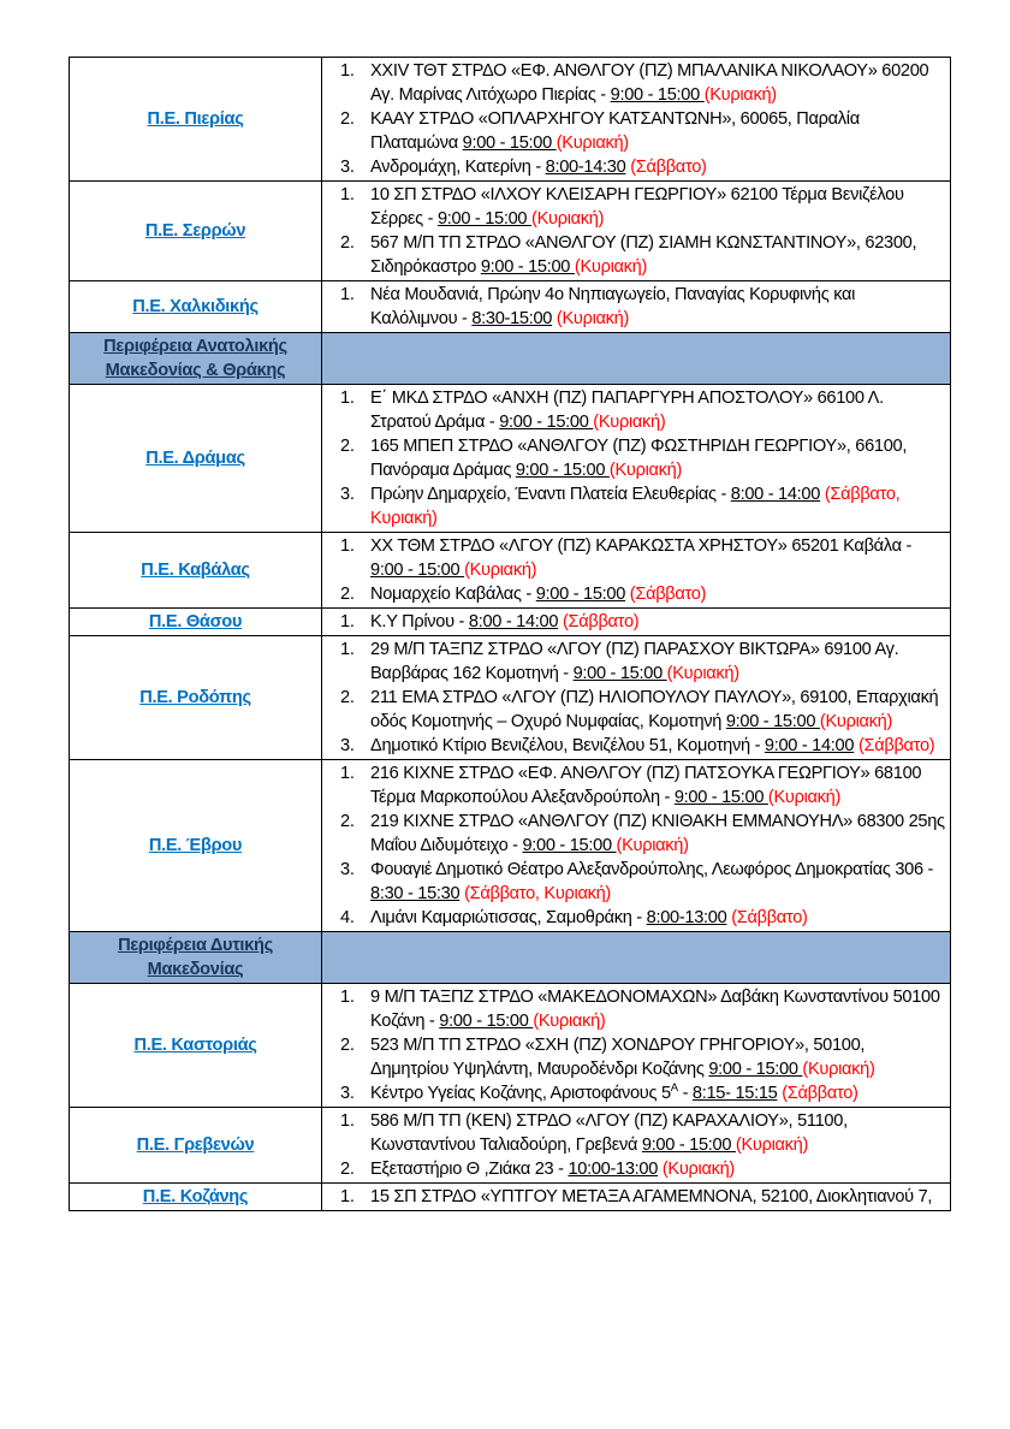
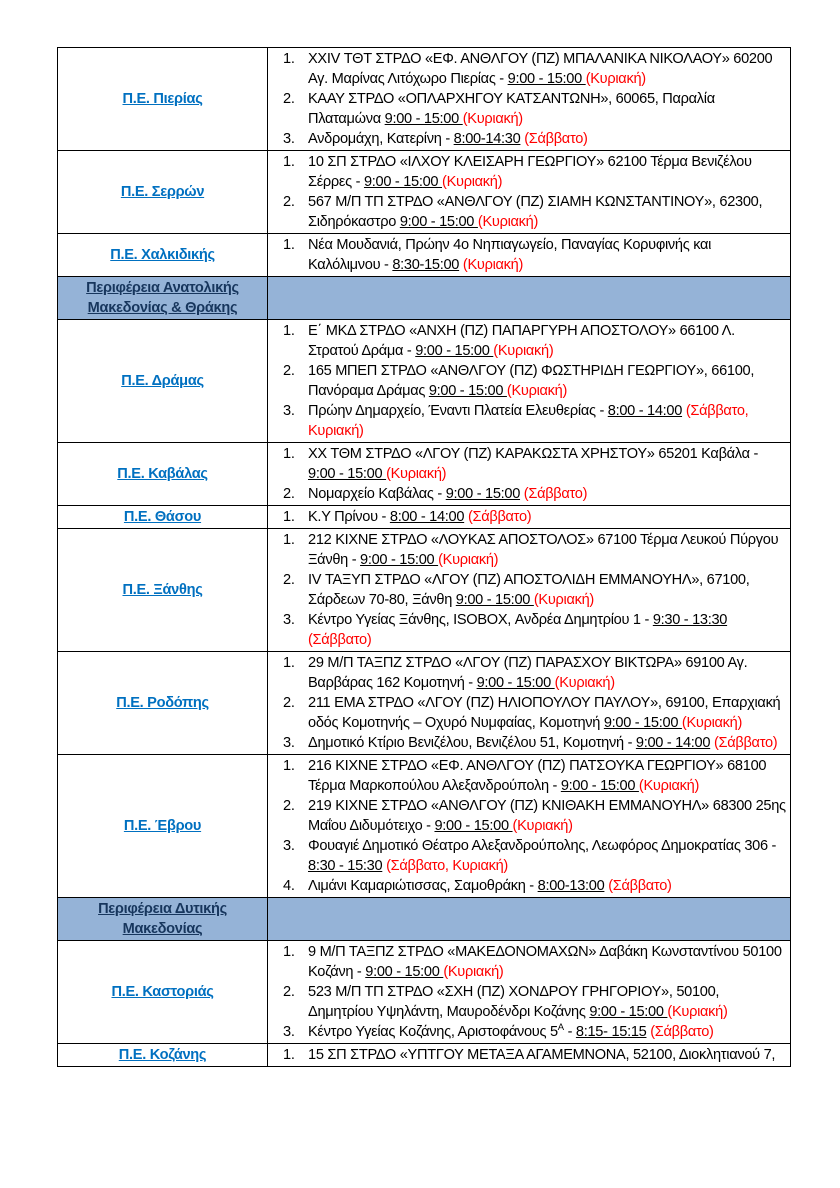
  Π.Ε. Πιερίας	1. XXIV ΤΘΤ ΣΤΡΔΟ «ΕΦ. ΑΝΘΛΓΟΥ (ΠΖ) ΜΠΑΛΑΝΙΚΑ ΝΙΚΟΛΑΟΥ» 60200 Αγ. Μαρίνας Λιτόχωρο Πιερίας - 9:00 - 15:00 (Κυριακή)2. ΚΑΑΥ ΣΤΡΔΟ «ΟΠΛΑΡΧΗΓΟΥ ΚΑΤΣΑΝΤΩΝΗ», 60065, Παραλία Πλαταμώνα 9:00 - 15:00 (Κυριακή)3. Ανδρομάχη, Κατερίνη - 8:00-14:30 (Σάββατο)
  Π.Ε. Σερρών	1. 10 ΣΠ ΣΤΡΔΟ «ΙΛΧΟΥ ΚΛΕΙΣΑΡΗ ΓΕΩΡΓΙΟΥ» 62100 Τέρμα Βενιζέλου Σέρρες - 9:00 - 15:00 (Κυριακή)2. 567 Μ/Π ΤΠ ΣΤΡΔΟ «ΑΝΘΛΓΟΥ (ΠΖ) ΣΙΑΜΗ ΚΩΝΣΤΑΝΤΙΝΟΥ», 62300, Σιδηρόκαστρο 9:00 - 15:00 (Κυριακή)
  Π.Ε. Χαλκιδικής	1. Νέα Μουδανιά, Πρώην 4ο Νηπιαγωγείο, Παναγίας Κορυφινής και Καλόλιμνου - 8:30-15:00 (Κυριακή)
  Περιφέρεια Ανατολικής Μακεδονίας & Θράκης
  Π.Ε. Δράμας	1. Ε΄ ΜΚΔ ΣΤΡΔΟ «ΑΝΧΗ (ΠΖ) ΠΑΠΑΡΓΥΡΗ ΑΠΟΣΤΟΛΟΥ» 66100 Λ. Στρατού Δράμα - 9:00 - 15:00 (Κυριακή)2. 165 ΜΠΕΠ ΣΤΡΔΟ «ΑΝΘΛΓΟΥ (ΠΖ) ΦΩΣΤΗΡΙΔΗ ΓΕΩΡΓΙΟΥ», 66100, Πανόραμα Δράμας 9:00 - 15:00 (Κυριακή)3. Πρώην Δημαρχείο, Έναντι Πλατεία Ελευθερίας - 8:00 - 14:00 (Σάββατο, Κυριακή)
  Π.Ε. Καβάλας	1. ΧΧ ΤΘΜ ΣΤΡΔΟ «ΛΓΟΥ (ΠΖ) ΚΑΡΑΚΩΣΤΑ ΧΡΗΣΤΟΥ» 65201 Καβάλα - 9:00 - 15:00 (Κυριακή)2. Νομαρχείο Καβάλας - 9:00 - 15:00 (Σάββατο)
  Π.Ε. Θάσου	1. Κ.Υ Πρίνου - 8:00 - 14:00 (Σάββατο)
+ Π.Ε. Ξάνθης	1. 212 ΚΙΧΝΕ ΣΤΡΔΟ «ΛΟΥΚΑΣ ΑΠΟΣΤΟΛΟΣ» 67100 Τέρμα Λευκού Πύργου Ξάνθη - 9:00 - 15:00 (Κυριακή)2. IV ΤΑΞΥΠ ΣΤΡΔΟ «ΛΓΟΥ (ΠΖ) ΑΠΟΣΤΟΛΙΔΗ ΕΜΜΑΝΟΥΗΛ», 67100, Σάρδεων 70-80, Ξάνθη 9:00 - 15:00 (Κυριακή)3. Κέντρο Υγείας Ξάνθης, ISOBOX, Ανδρέα Δημητρίου 1 - 9:30 - 13:30 (Σάββατο)
  Π.Ε. Ροδόπης	1. 29 Μ/Π ΤΑΞΠΖ ΣΤΡΔΟ «ΛΓΟΥ (ΠΖ) ΠΑΡΑΣΧΟΥ ΒΙΚΤΩΡΑ» 69100 Αγ. Βαρβάρας 162 Κομοτηνή - 9:00 - 15:00 (Κυριακή)2. 211 ΕΜΑ ΣΤΡΔΟ «ΛΓΟΥ (ΠΖ) ΗΛΙΟΠΟΥΛΟΥ ΠΑΥΛΟΥ», 69100, Επαρχιακή οδός Κομοτηνής – Οχυρό Νυμφαίας, Κομοτηνή 9:00 - 15:00 (Κυριακή)3. Δημοτικό Κτίριο Βενιζέλου, Βενιζέλου 51, Κομοτηνή - 9:00 - 14:00 (Σάββατο)
  Π.Ε. Έβρου	1. 216 ΚΙΧΝΕ ΣΤΡΔΟ «ΕΦ. ΑΝΘΛΓΟΥ (ΠΖ) ΠΑΤΣΟΥΚΑ ΓΕΩΡΓΙΟΥ» 68100 Τέρμα Μαρκοπούλου Αλεξανδρούπολη - 9:00 - 15:00 (Κυριακή)2. 219 ΚΙΧΝΕ ΣΤΡΔΟ «ΑΝΘΛΓΟΥ (ΠΖ) ΚΝΙΘΑΚΗ ΕΜΜΑΝΟΥΗΛ» 68300 25ης Μαΐου Διδυμότειχο - 9:00 - 15:00 (Κυριακή)3. Φουαγιέ Δημοτικό Θέατρο Αλεξανδρούπολης, Λεωφόρος Δημοκρατίας 306 - 8:30 - 15:30 (Σάββατο, Κυριακή)4. Λιμάνι Καμαριώτισσας, Σαμοθράκη - 8:00-13:00 (Σάββατο)
  Περιφέρεια Δυτικής Μακεδονίας
  Π.Ε. Καστοριάς	1. 9 Μ/Π ΤΑΞΠΖ ΣΤΡΔΟ «ΜΑΚΕΔΟΝΟΜΑΧΩΝ» Δαβάκη Κωνσταντίνου 50100 Κοζάνη - 9:00 - 15:00 (Κυριακή)2. 523 Μ/Π ΤΠ ΣΤΡΔΟ «ΣΧΗ (ΠΖ) ΧΟΝΔΡΟΥ ΓΡΗΓΟΡΙΟΥ», 50100, Δημητρίου Υψηλάντη, Μαυροδένδρι Κοζάνης 9:00 - 15:00 (Κυριακή)3. Κέντρο Υγείας Κοζάνης, Αριστοφάνους 5Α - 8:15- 15:15 (Σάββατο)
- Π.Ε. Γρεβενών	1. 586 Μ/Π ΤΠ (ΚΕΝ) ΣΤΡΔΟ «ΛΓΟΥ (ΠΖ) ΚΑΡΑΧΑΛΙΟΥ», 51100, Κωνσταντίνου Ταλιαδούρη, Γρεβενά 9:00 - 15:00 (Κυριακή)2. Εξεταστήριο Θ ,Ζιάκα 23 - 10:00-13:00 (Κυριακή)
  Π.Ε. Κοζάνης	1. 15 ΣΠ ΣΤΡΔΟ «ΥΠΤΓΟΥ ΜΕΤΑΞΑ ΑΓΑΜΕΜΝΟΝΑ, 52100, Διοκλητιανού 7,
